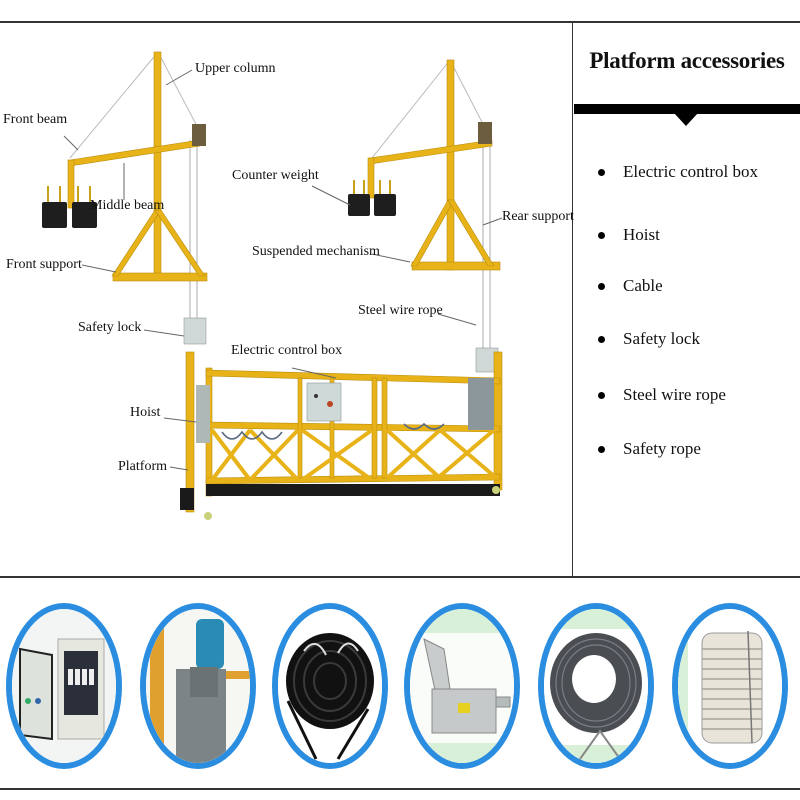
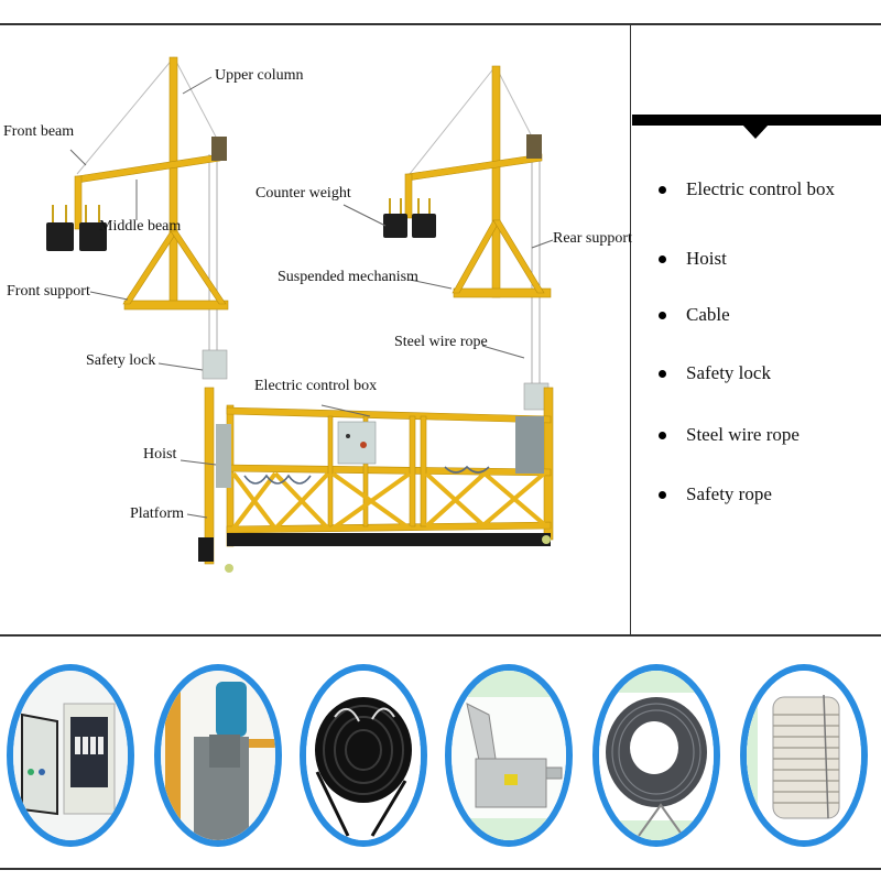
  Upper column
  Front beam
  Middle beam
  Counter weight
  Rear support
  Front support
  Suspended mechanism
  Steel wire rope
  Safety lock
  Electric control box
  Hoist
  Platform
- Platform accessories
  Electric control box
  Hoist
  Cable
  Safety lock
  Steel wire rope
  Safety rope
